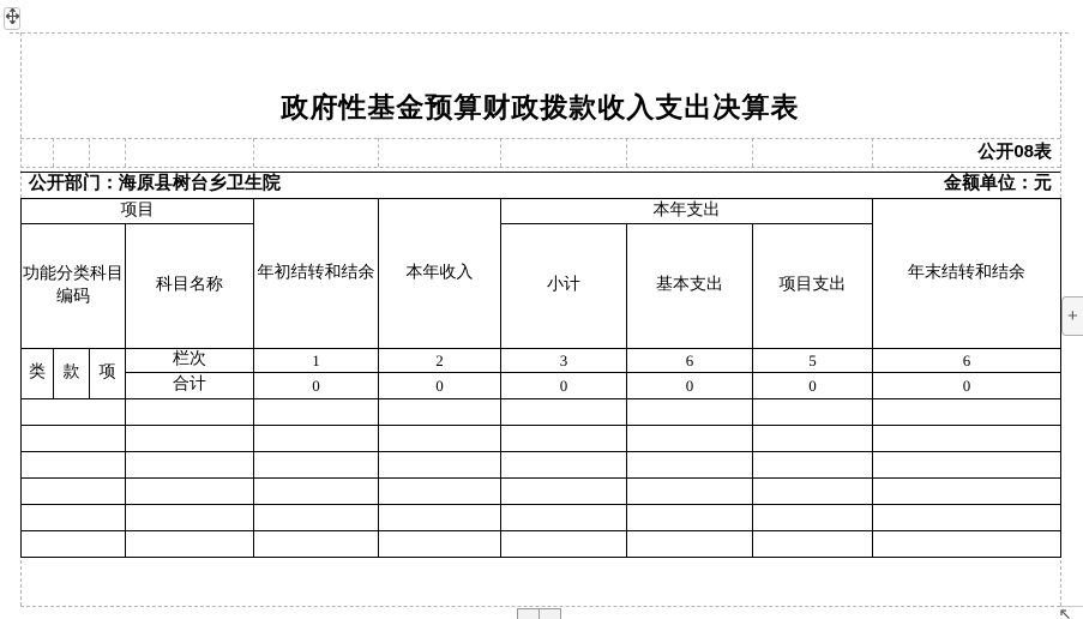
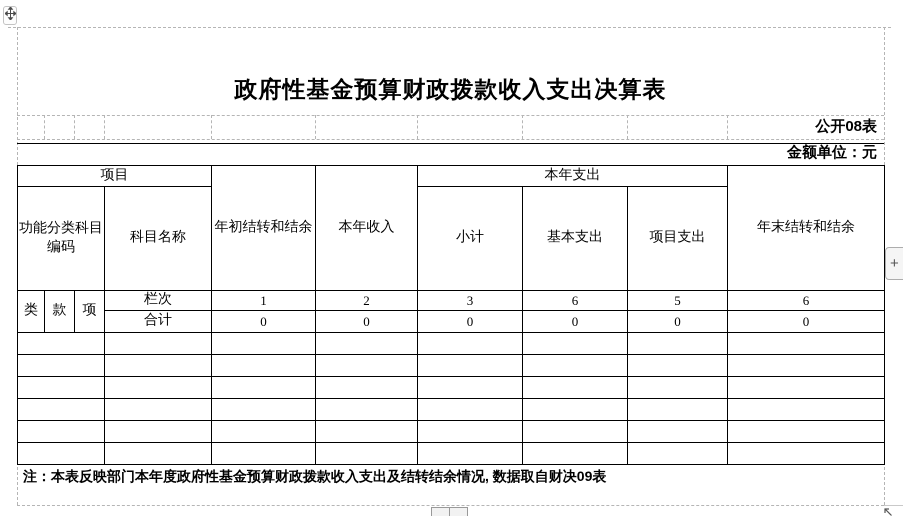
  政府性基金预算财政拨款收入支出决算表
  公开08表
- 公开部门：海原县树台乡卫生院
  金额单位：元
  项目	年初结转和结余	本年收入	本年支出	年末结转和结余
  功能分类科目编码	科目名称	小计	基本支出	项目支出
  类	款	项	栏次	1	2	3	6	5	6
  合计	0	0	0	0	0	0
+ 注：本表反映部门本年度政府性基金预算财政拨款收入支出及结转结余情况, 数据取自财决09表
  +
